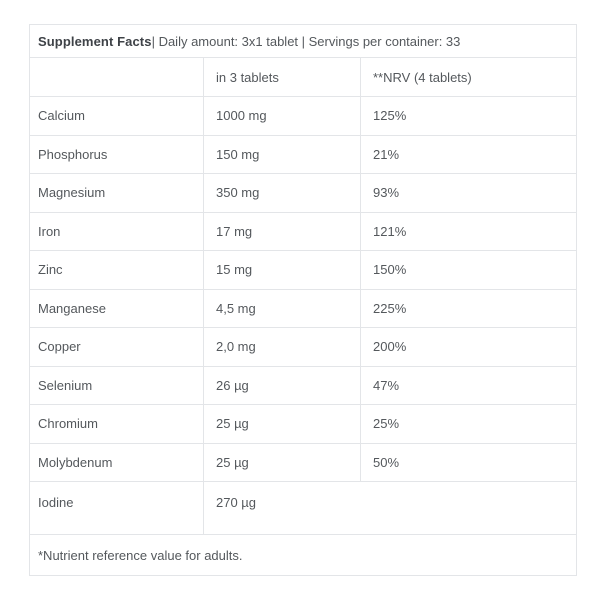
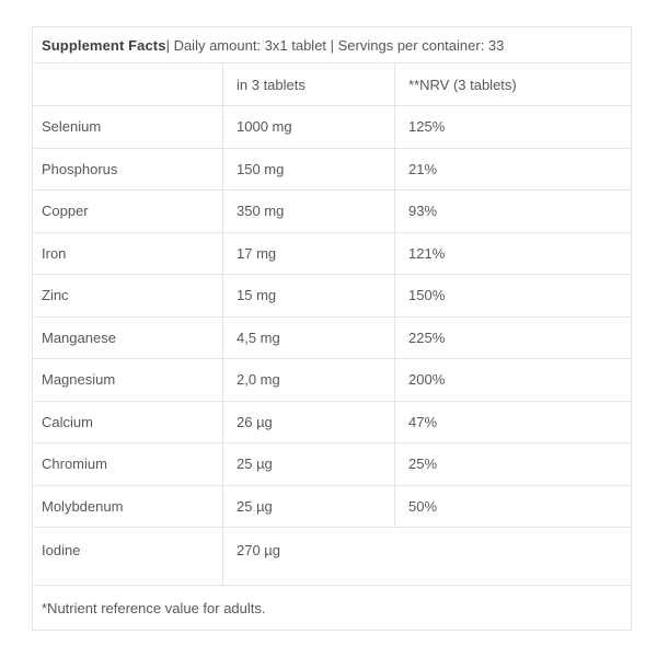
  Supplement Facts
  | Daily amount: 3x1 tablet | Servings per container: 33
  in 3 tablets
- **NRV (4 tablets)
+ **NRV (3 tablets)
- Calcium
+ Selenium
  1000 mg
  125%
  Phosphorus
  150 mg
  21%
- Magnesium
+ Copper
  350 mg
  93%
  Iron
  17 mg
  121%
  Zinc
  15 mg
  150%
  Manganese
  4,5 mg
  225%
- Copper
+ Magnesium
  2,0 mg
  200%
- Selenium
+ Calcium
  26 µg
  47%
  Chromium
  25 µg
  25%
  Molybdenum
  25 µg
  50%
  Iodine
  270 µg
  *Nutrient reference value for adults.
